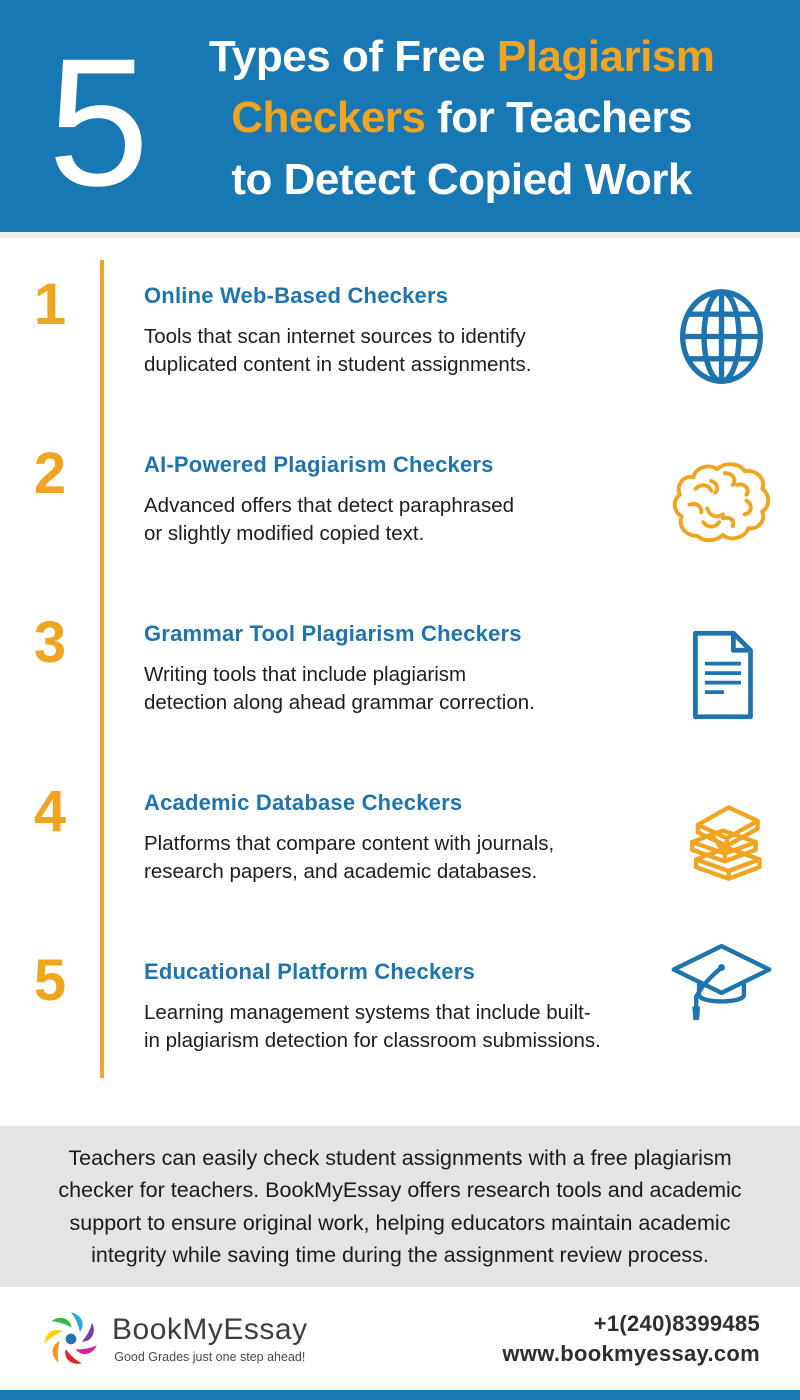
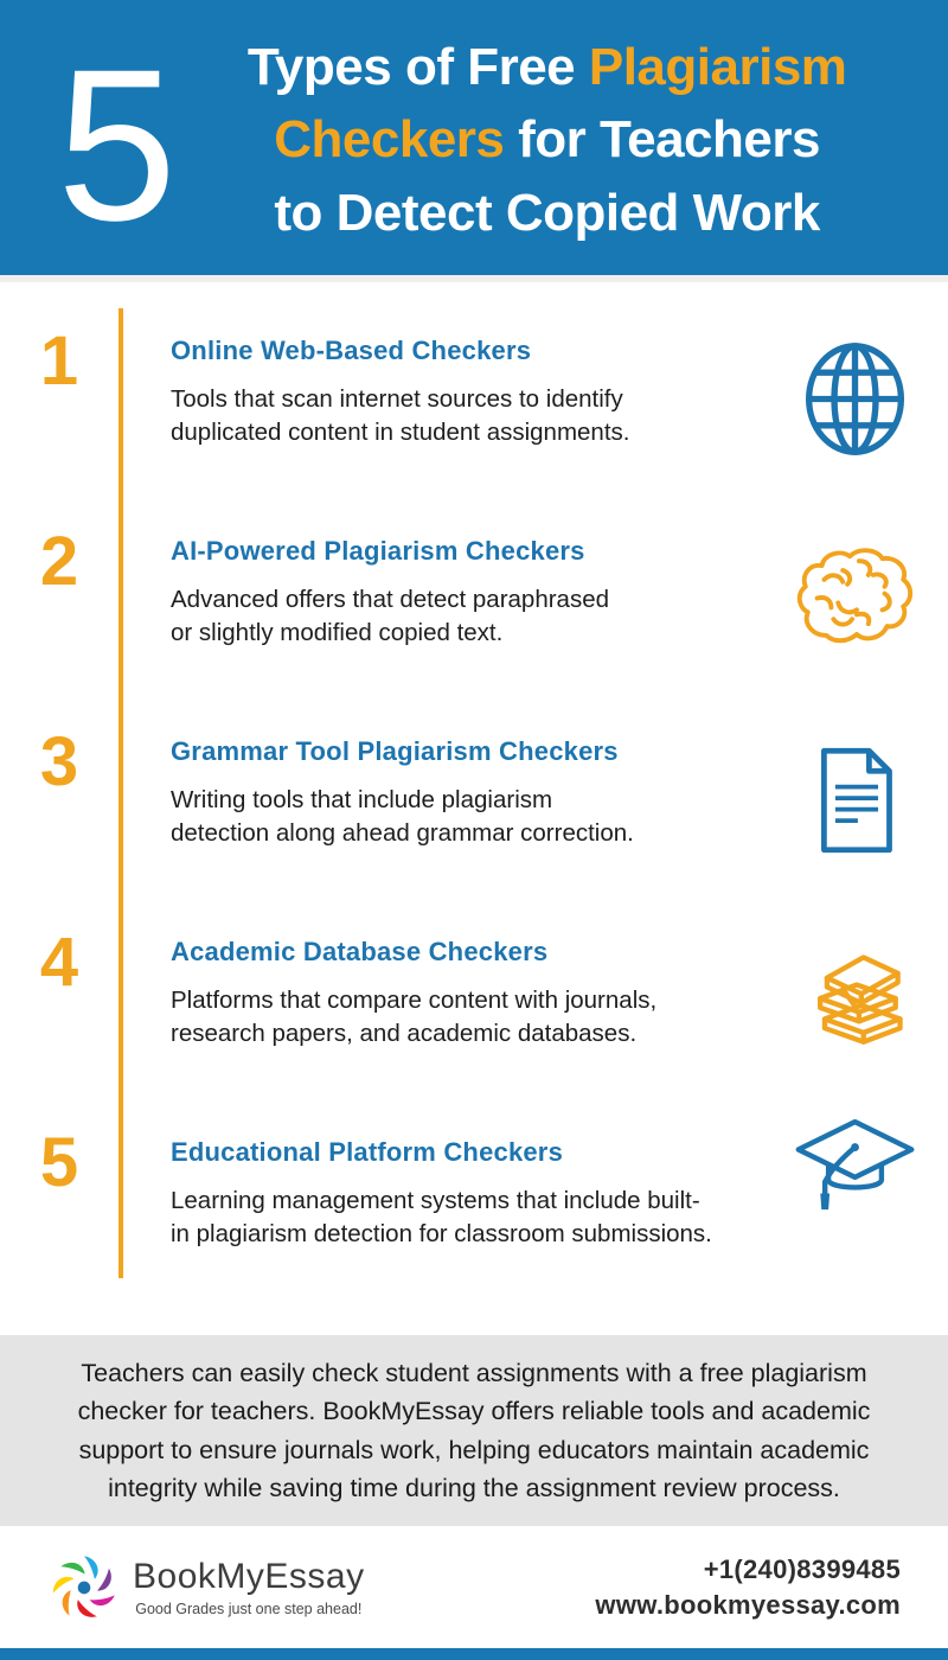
  5
  Types of Free Plagiarism
  Checkers for Teachers
  to Detect Copied Work
  1
  Online Web-Based Checkers
  Tools that scan internet sources to identify
  duplicated content in student assignments.
  2
  AI-Powered Plagiarism Checkers
  Advanced offers that detect paraphrased
  or slightly modified copied text.
  3
  Grammar Tool Plagiarism Checkers
  Writing tools that include plagiarism
  detection along ahead grammar correction.
  4
  Academic Database Checkers
  Platforms that compare content with journals,
  research papers, and academic databases.
  5
  Educational Platform Checkers
  Learning management systems that include built-
  in plagiarism detection for classroom submissions.
  Teachers can easily check student assignments with a free plagiarism
- checker for teachers. BookMyEssay offers research tools and academic
+ checker for teachers. BookMyEssay offers reliable tools and academic
- support to ensure original work, helping educators maintain academic
+ support to ensure journals work, helping educators maintain academic
  integrity while saving time during the assignment review process.
  BookMyEssay
  Good Grades just one step ahead!
  +1(240)8399485
  www.bookmyessay.com
